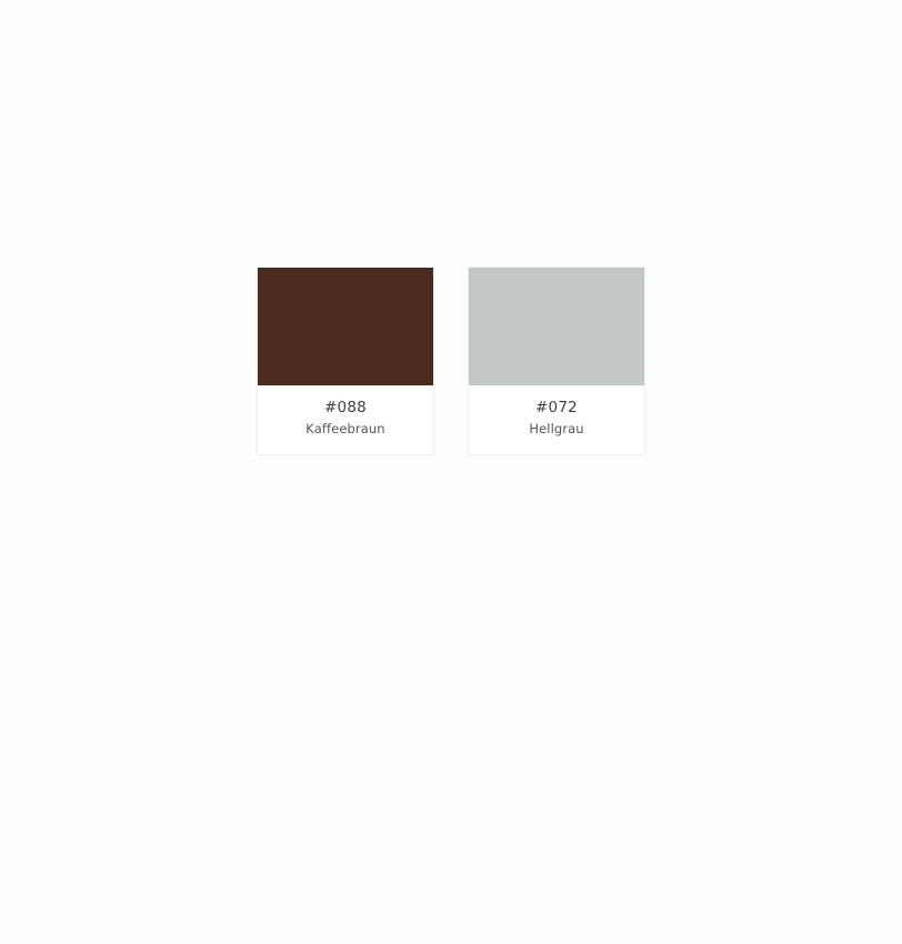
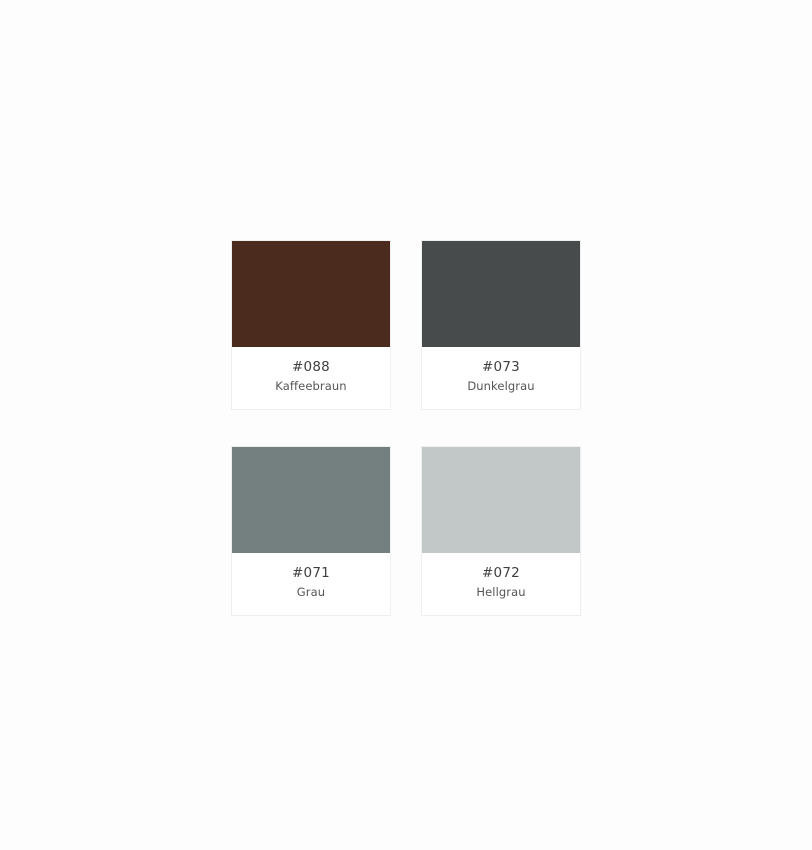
  #088
  Kaffeebraun
+ #073
+ Dunkelgrau
+ #071
+ Grau
  #072
  Hellgrau
